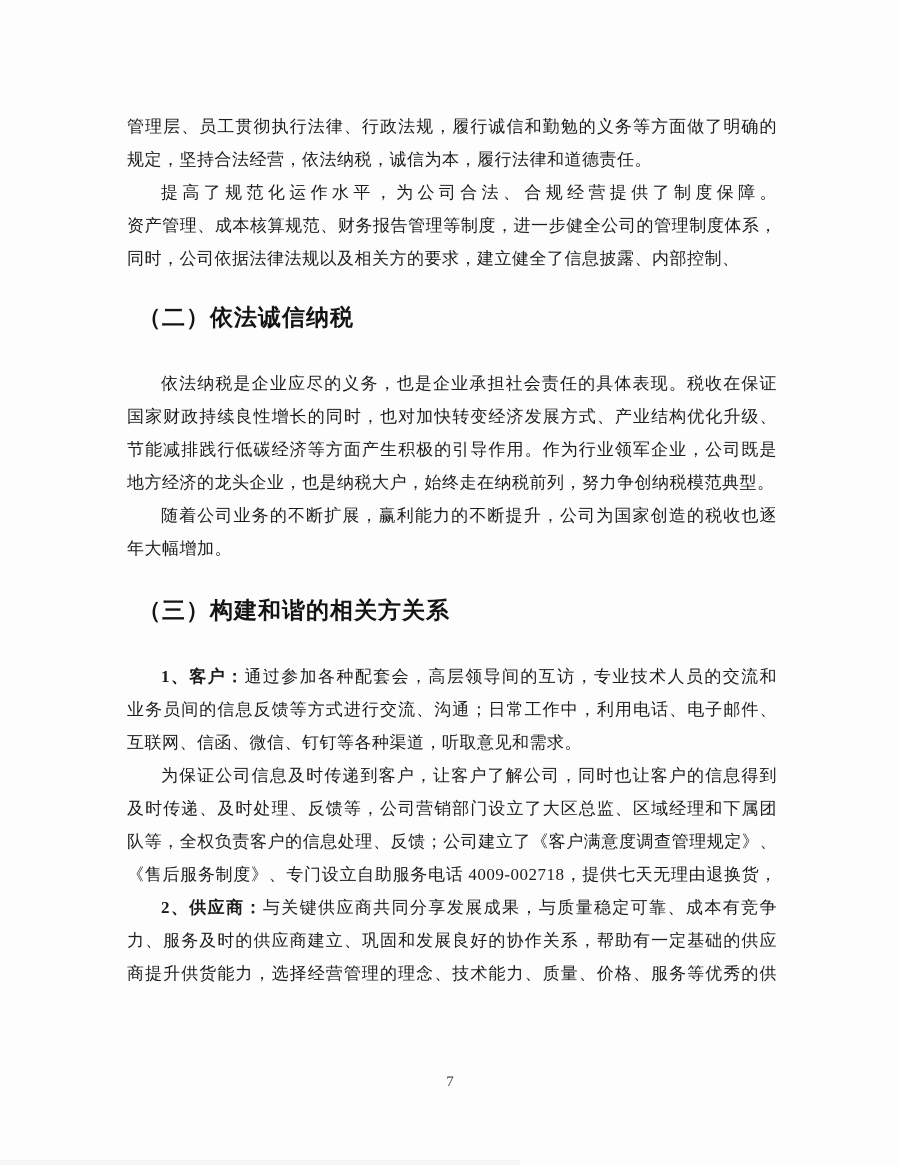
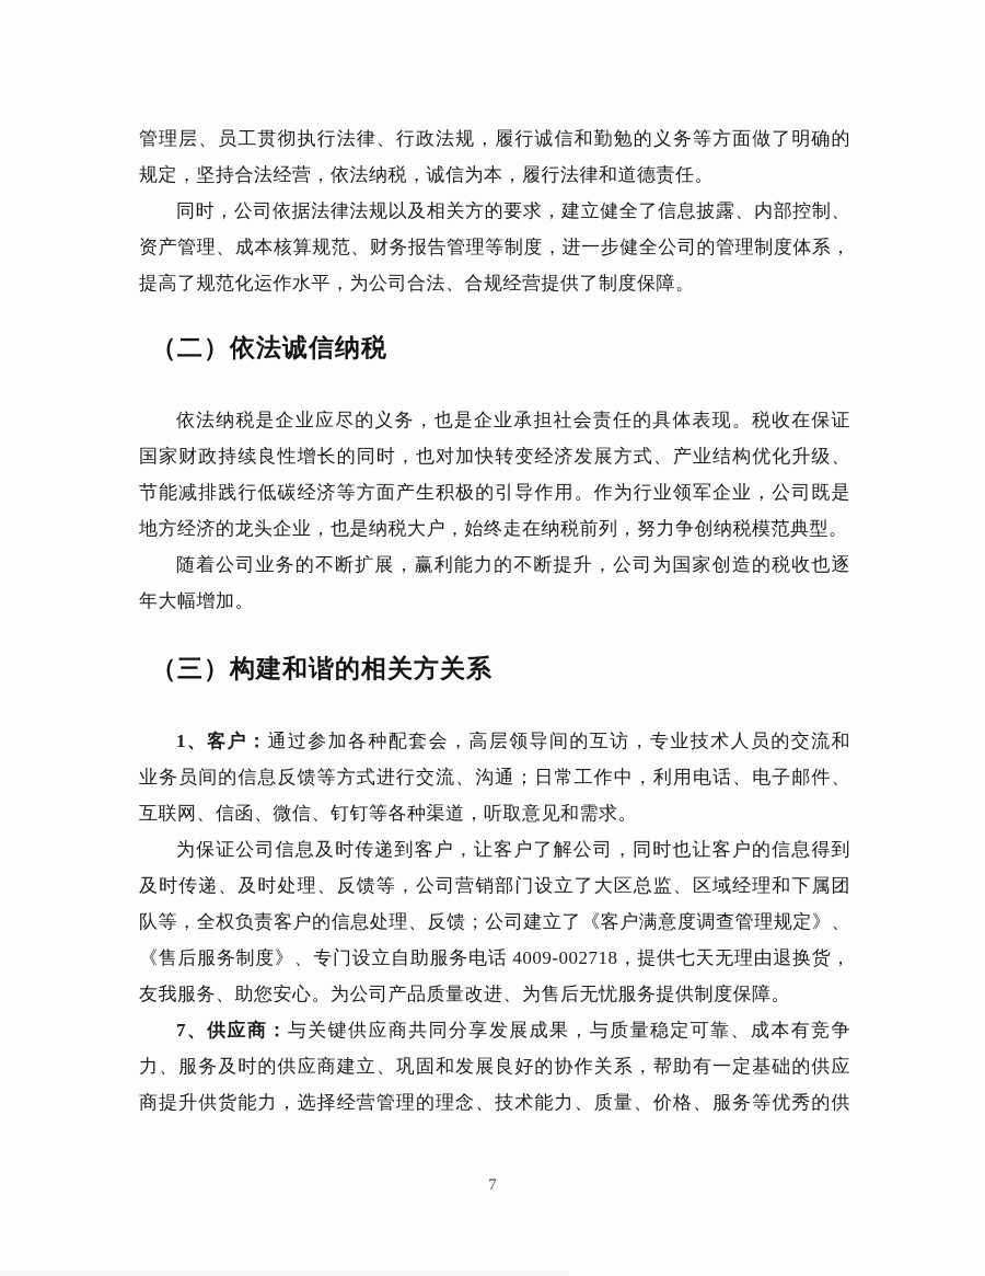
  管理层、员工贯彻执行法律、行政法规，履行诚信和勤勉的义务等方面做了明确的
  规定，坚持合法经营，依法纳税，诚信为本，履行法律和道德责任。
- 提高了规范化运作水平，为公司合法、合规经营提供了制度保障。
+ 同时，公司依据法律法规以及相关方的要求，建立健全了信息披露、内部控制、
  资产管理、成本核算规范、财务报告管理等制度，进一步健全公司的管理制度体系，
- 同时，公司依据法律法规以及相关方的要求，建立健全了信息披露、内部控制、
+ 提高了规范化运作水平，为公司合法、合规经营提供了制度保障。
  （二）依法诚信纳税
  依法纳税是企业应尽的义务，也是企业承担社会责任的具体表现。税收在保证
  国家财政持续良性增长的同时，也对加快转变经济发展方式、产业结构优化升级、
  节能减排践行低碳经济等方面产生积极的引导作用。作为行业领军企业，公司既是
  地方经济的龙头企业，也是纳税大户，始终走在纳税前列，努力争创纳税模范典型。
  随着公司业务的不断扩展，赢利能力的不断提升，公司为国家创造的税收也逐
  年大幅增加。
  （三）构建和谐的相关方关系
  1、客户：通过参加各种配套会，高层领导间的互访，专业技术人员的交流和
  业务员间的信息反馈等方式进行交流、沟通；日常工作中，利用电话、电子邮件、
  互联网、信函、微信、钉钉等各种渠道，听取意见和需求。
  为保证公司信息及时传递到客户，让客户了解公司，同时也让客户的信息得到
  及时传递、及时处理、反馈等，公司营销部门设立了大区总监、区域经理和下属团
  队等，全权负责客户的信息处理、反馈；公司建立了《客户满意度调查管理规定》、
  《售后服务制度》、专门设立自助服务电话 4009-002718，提供七天无理由退换货，
+ 友我服务、助您安心。为公司产品质量改进、为售后无忧服务提供制度保障。
- 2、供应商：与关键供应商共同分享发展成果，与质量稳定可靠、成本有竞争
+ 7、供应商：与关键供应商共同分享发展成果，与质量稳定可靠、成本有竞争
  力、服务及时的供应商建立、巩固和发展良好的协作关系，帮助有一定基础的供应
  商提升供货能力，选择经营管理的理念、技术能力、质量、价格、服务等优秀的供
  7
